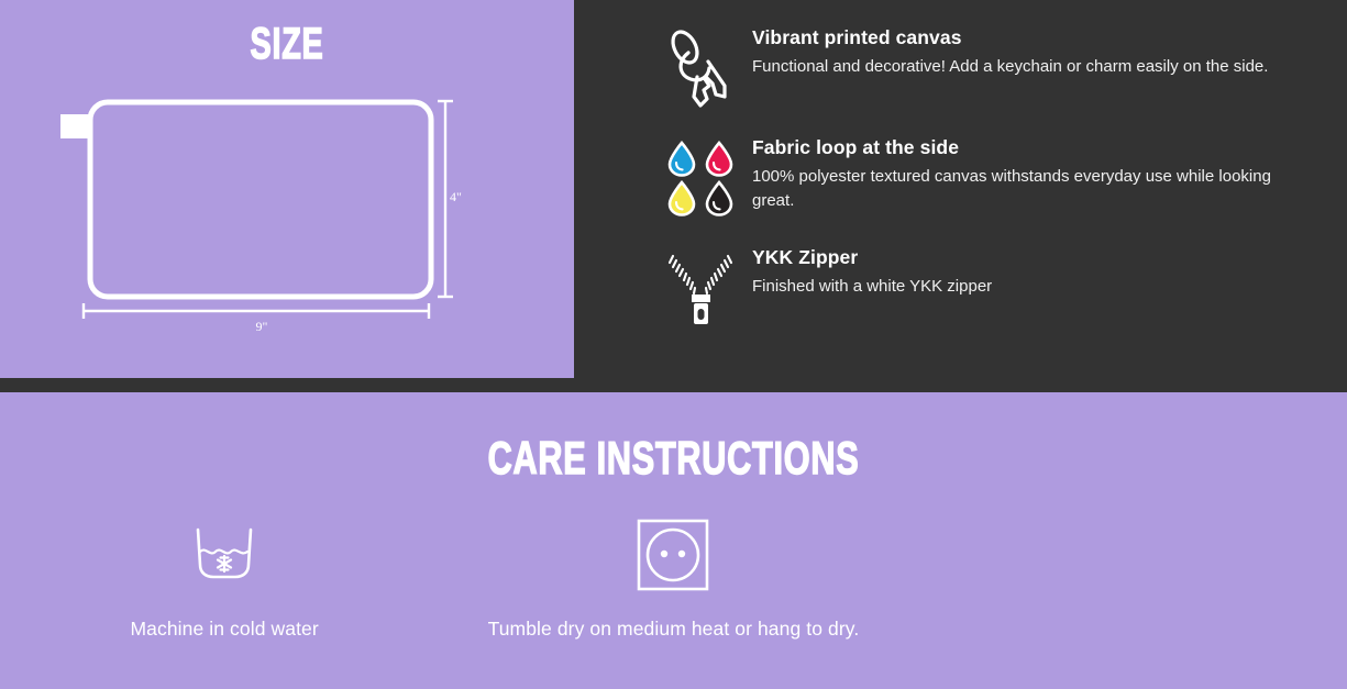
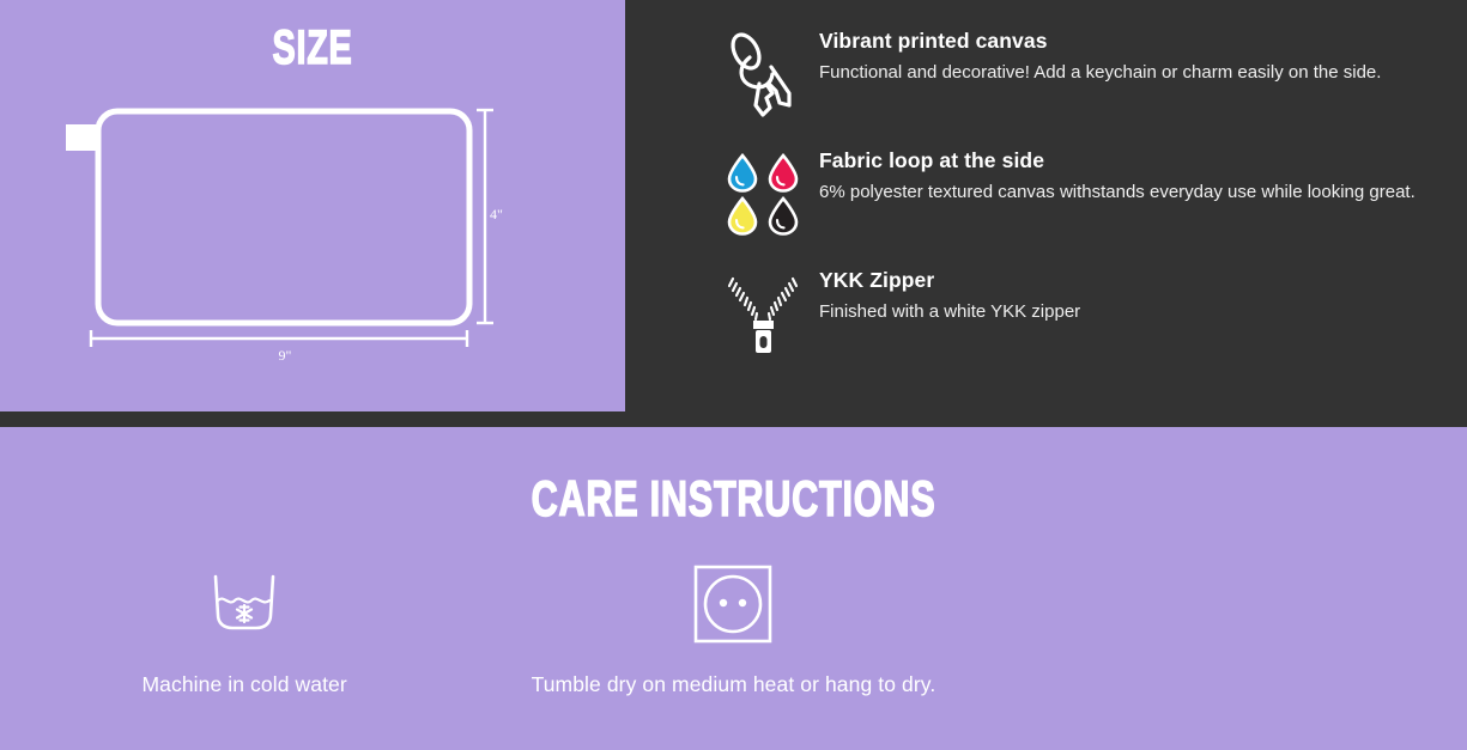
  SIZE
  4"
  9"
  Vibrant printed canvas
  Functional and decorative! Add a keychain or charm easily on the side.
  Fabric loop at the side
- 100% polyester textured canvas withstands everyday use while looking great.
+ 6% polyester textured canvas withstands everyday use while looking great.
  YKK Zipper
  Finished with a white YKK zipper
  CARE INSTRUCTIONS
  Machine in cold water
  Tumble dry on medium heat or hang to dry.
